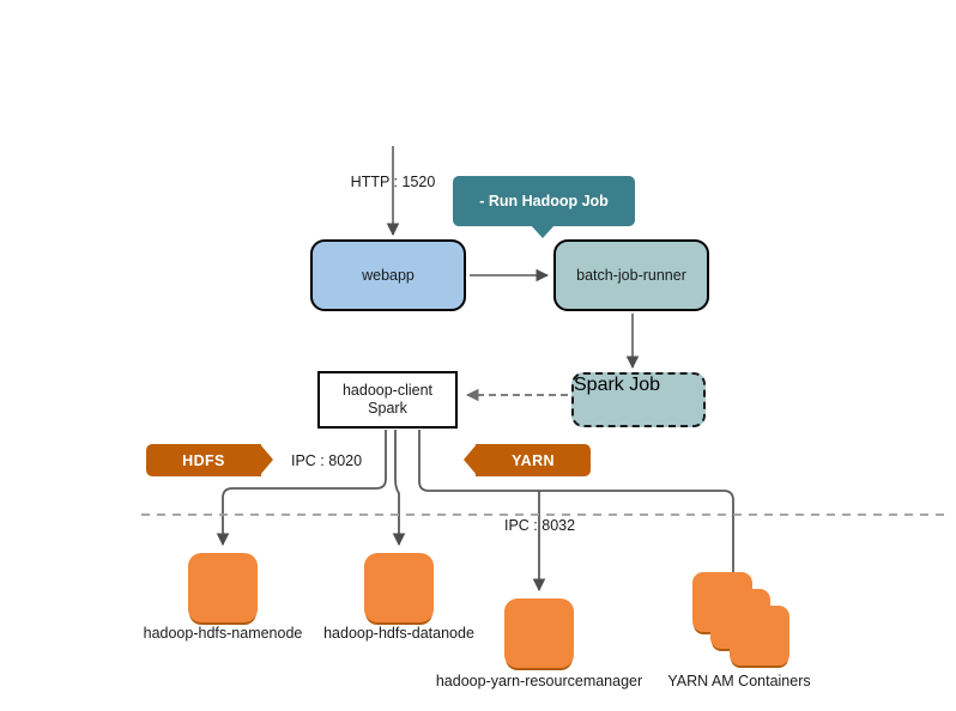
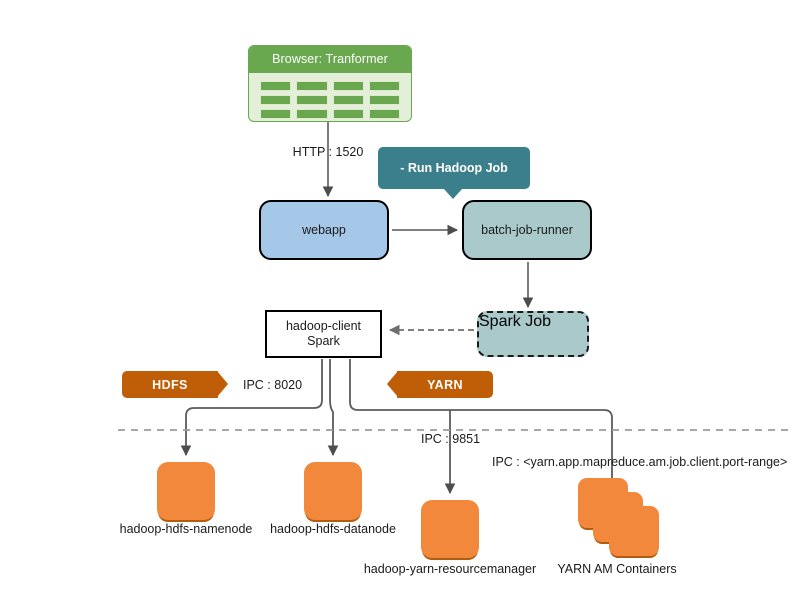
+ Browser: Tranformer
  - Run Hadoop Job
  webapp
  batch-job-runner
  Spark Job
  hadoop-client
  Spark
  HDFS
  YARN
  HTTP : 1520
  IPC : 8020
- IPC : 8032
+ IPC : 9851
+ IPC : <yarn.app.mapreduce.am.job.client.port-range>
  hadoop-hdfs-namenode
  hadoop-hdfs-datanode
  hadoop-yarn-resourcemanager
  YARN AM Containers
